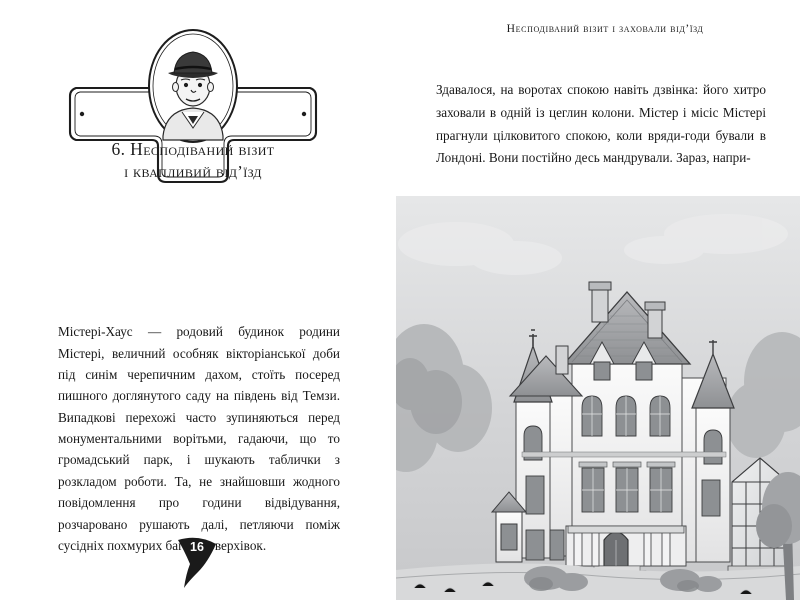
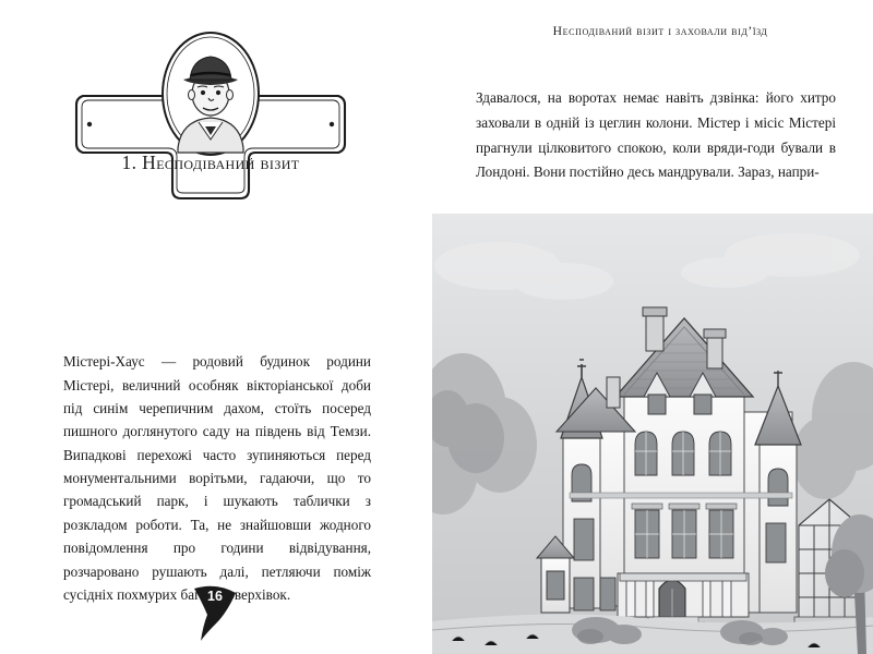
- 6. Несподіваний візит
+ 1. Несподіваний візит
- і квапливий від’їзд
  Містері-Хаус — родовий будинок родини Містері, величний особняк вікторіанської доби під синім черепичним дахом, стоїть посеред пишного доглянутого саду на південь від Темзи. Випадкові перехожі часто зупиняються перед монументальними ворітьми, гадаючи, що то громадський парк, і шукають таблички з розкладом роботи. Та, не знайшовши жодного повідомлення про години відвідування, розчаровано рушають далі, петляючи поміж сусідніх похмурих багверхівок.
  16
  Несподіваний візит і заховали від’їзд
- Здавалося, на воротах спокою навіть дзвінка: його хитро заховали в одній із цеглин колони. Містер і місіс Містері прагнули цілковитого спокою, коли вряди-годи бували в Лондоні. Вони постійно десь мандрували. Зараз, напри-
+ Здавалося, на воротах немає навіть дзвінка: його хитро заховали в одній із цеглин колони. Містер і місіс Містері прагнули цілковитого спокою, коли вряди-годи бували в Лондоні. Вони постійно десь мандрували. Зараз, напри-
